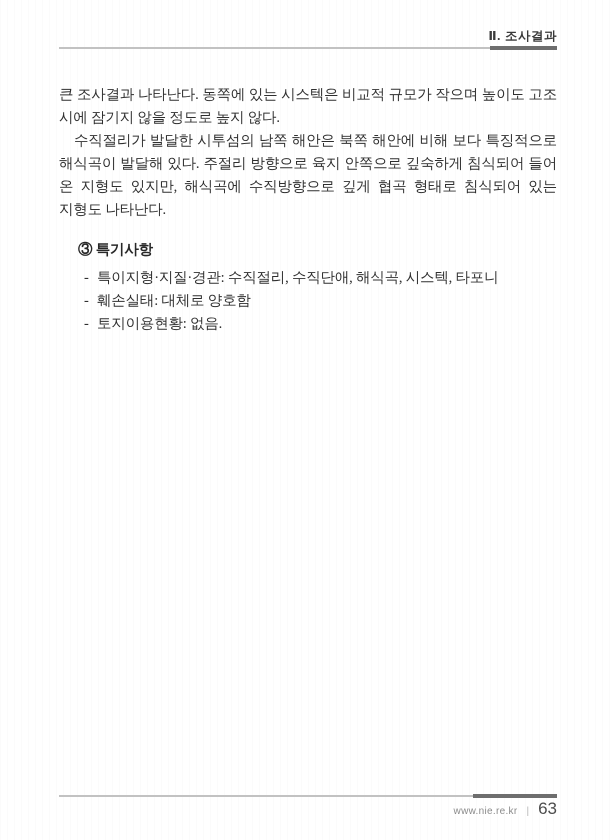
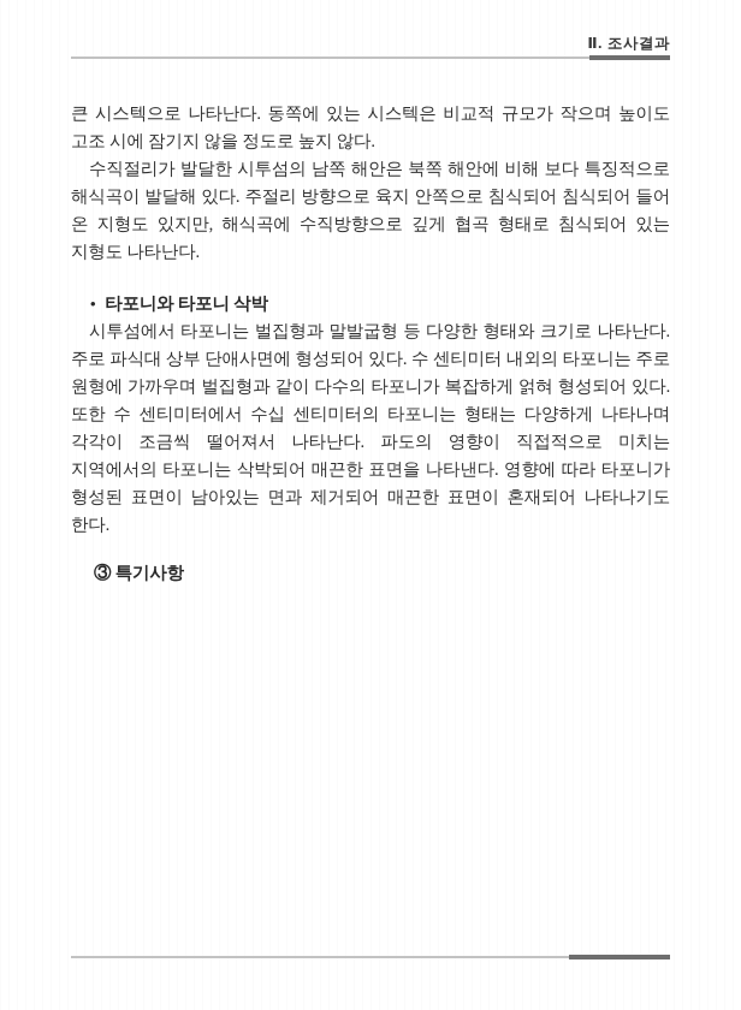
  Ⅱ. 조사결과
- 큰 조사결과 나타난다. 동쪽에 있는 시스텍은 비교적 규모가 작으며 높이도 고조 시에 잠기지 않을 정도로 높지 않다.
+ 큰 시스텍으로 나타난다. 동쪽에 있는 시스텍은 비교적 규모가 작으며 높이도 고조 시에 잠기지 않을 정도로 높지 않다.
- 수직절리가 발달한 시투섬의 남쪽 해안은 북쪽 해안에 비해 보다 특징적으로 해식곡이 발달해 있다. 주절리 방향으로 육지 안쪽으로 깊숙하게 침식되어 들어 온 지형도 있지만, 해식곡에 수직방향으로 깊게 협곡 형태로 침식되어 있는 지형도 나타난다.
+ 수직절리가 발달한 시투섬의 남쪽 해안은 북쪽 해안에 비해 보다 특징적으로 해식곡이 발달해 있다. 주절리 방향으로 육지 안쪽으로 침식되어 침식되어 들어 온 지형도 있지만, 해식곡에 수직방향으로 깊게 협곡 형태로 침식되어 있는 지형도 나타난다.
+ • 타포니와 타포니 삭박
+ 시투섬에서 타포니는 벌집형과 말발굽형 등 다양한 형태와 크기로 나타난다. 주로 파식대 상부 단애사면에 형성되어 있다. 수 센티미터 내외의 타포니는 주로 원형에 가까우며 벌집형과 같이 다수의 타포니가 복잡하게 얽혀 형성되어 있다. 또한 수 센티미터에서 수십 센티미터의 타포니는 형태는 다양하게 나타나며 각각이 조금씩 떨어져서 나타난다. 파도의 영향이 직접적으로 미치는 지역에서의 타포니는 삭박되어 매끈한 표면을 나타낸다. 영향에 따라 타포니가 형성된 표면이 남아있는 면과 제거되어 매끈한 표면이 혼재되어 나타나기도 한다.
  ③ 특기사항
- - 특이지형·지질·경관: 수직절리, 수직단애, 해식곡, 시스텍, 타포니
- - 훼손실태: 대체로 양호함
- - 토지이용현황: 없음.
- www.nie.re.kr
- |
- 63
